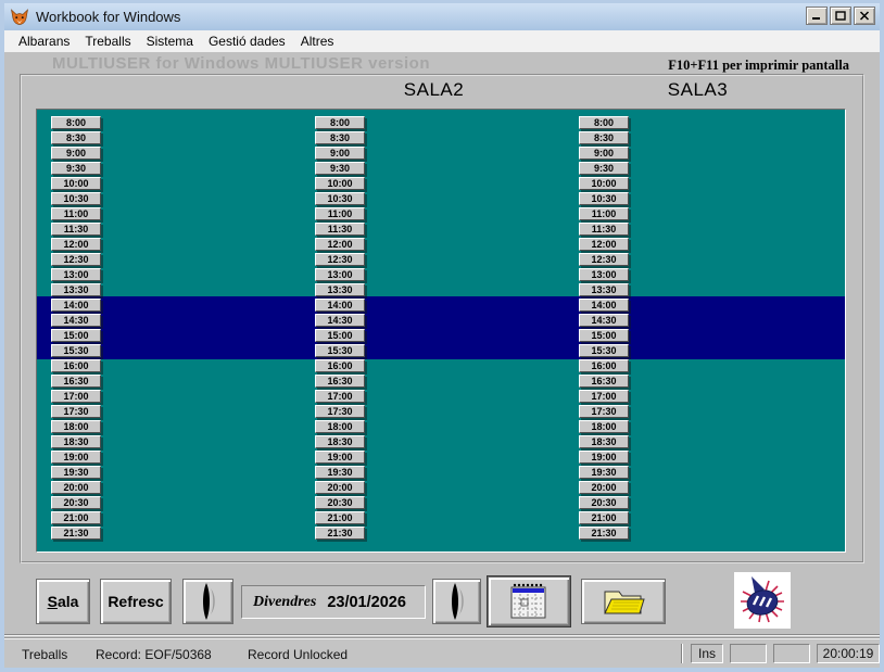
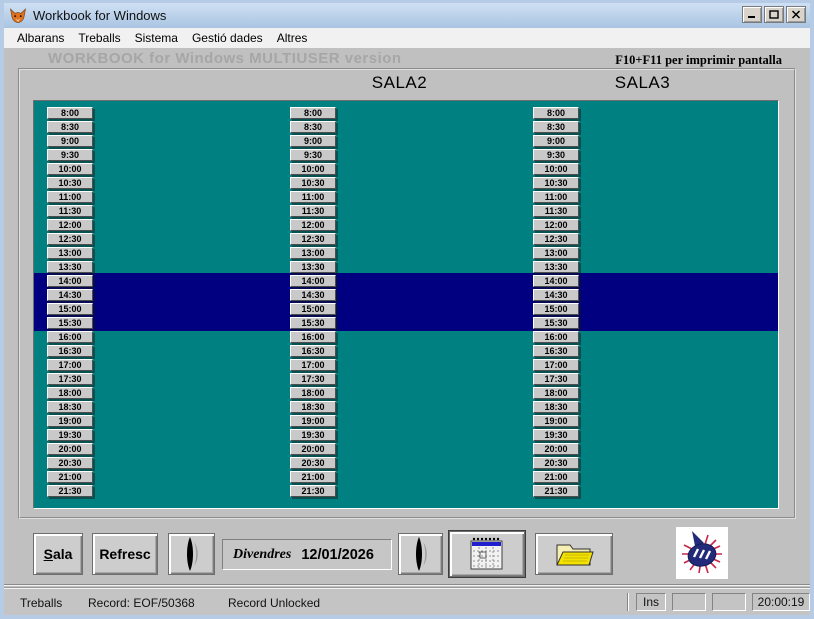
  Workbook for Windows
  Albarans
  Treballs
  Sistema
  Gestió dades
  Altres
- MULTIUSER for Windows MULTIUSER version
+ WORKBOOK for Windows MULTIUSER version
  F10+F11 per imprimir pantalla
  SALA2
  SALA3
  8:00
  8:30
  9:00
  9:30
  10:00
  10:30
  11:00
  11:30
  12:00
  12:30
  13:00
  13:30
  14:00
  14:30
  15:00
  15:30
  16:00
  16:30
  17:00
  17:30
  18:00
  18:30
  19:00
  19:30
  20:00
  20:30
  21:00
  21:30
  8:00
  8:30
  9:00
  9:30
  10:00
  10:30
  11:00
  11:30
  12:00
  12:30
  13:00
  13:30
  14:00
  14:30
  15:00
  15:30
  16:00
  16:30
  17:00
  17:30
  18:00
  18:30
  19:00
  19:30
  20:00
  20:30
  21:00
  21:30
  8:00
  8:30
  9:00
  9:30
  10:00
  10:30
  11:00
  11:30
  12:00
  12:30
  13:00
  13:30
  14:00
  14:30
  15:00
  15:30
  16:00
  16:30
  17:00
  17:30
  18:00
  18:30
  19:00
  19:30
  20:00
  20:30
  21:00
  21:30
  Sala
  Refresc
  Divendres
- 23/01/2026
+ 12/01/2026
  Treballs
  Record: EOF/50368
  Record Unlocked
  Ins
  20:00:19
